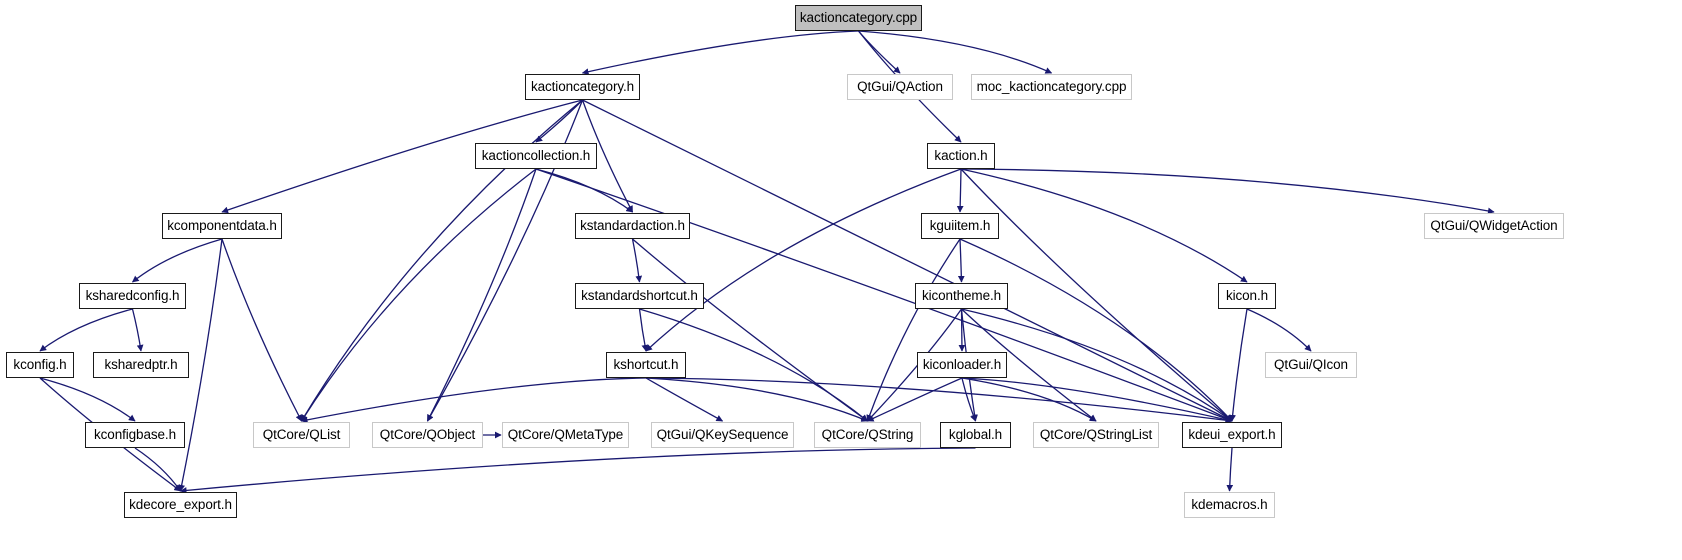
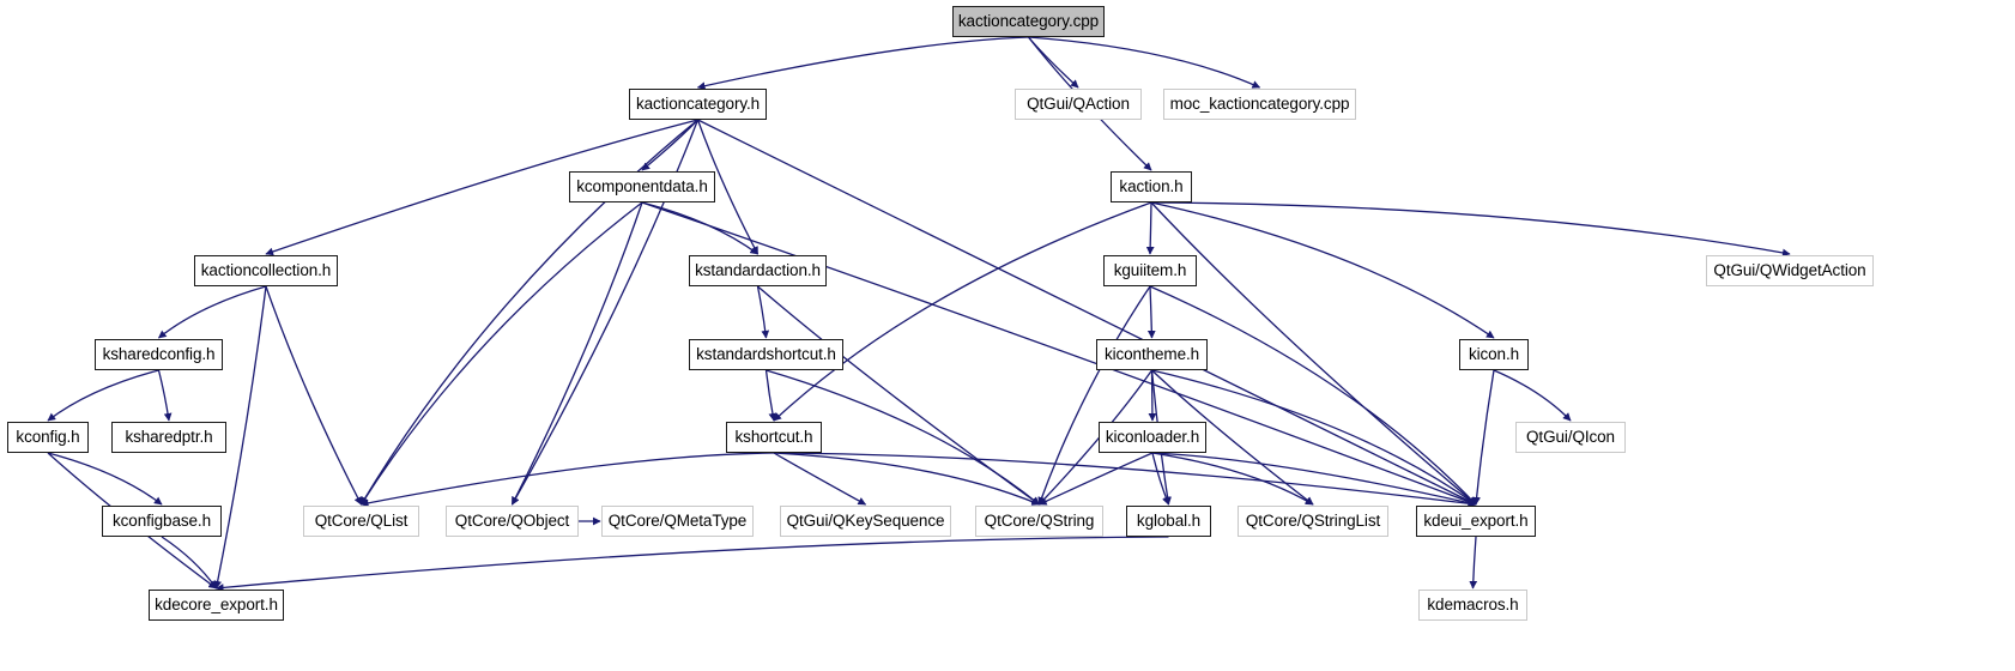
  kactioncategory.cpp
  kactioncategory.h
  QtGui/QAction
  moc_kactioncategory.cpp
- kactioncollection.h
+ kcomponentdata.h
  kaction.h
- kcomponentdata.h
+ kactioncollection.h
  kstandardaction.h
  kguiitem.h
  QtGui/QWidgetAction
  ksharedconfig.h
  kstandardshortcut.h
  kicontheme.h
  kicon.h
  kconfig.h
  ksharedptr.h
  kshortcut.h
  kiconloader.h
  QtGui/QIcon
  kconfigbase.h
  QtCore/QList
  QtCore/QObject
  QtCore/QMetaType
  QtGui/QKeySequence
  QtCore/QString
  kglobal.h
  QtCore/QStringList
  kdeui_export.h
  kdecore_export.h
  kdemacros.h
